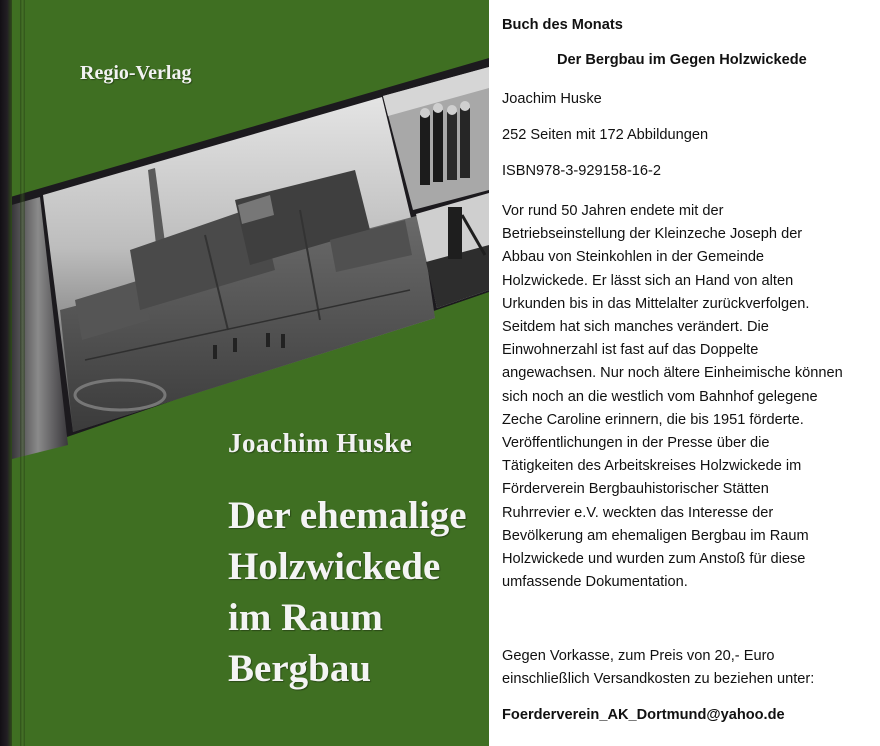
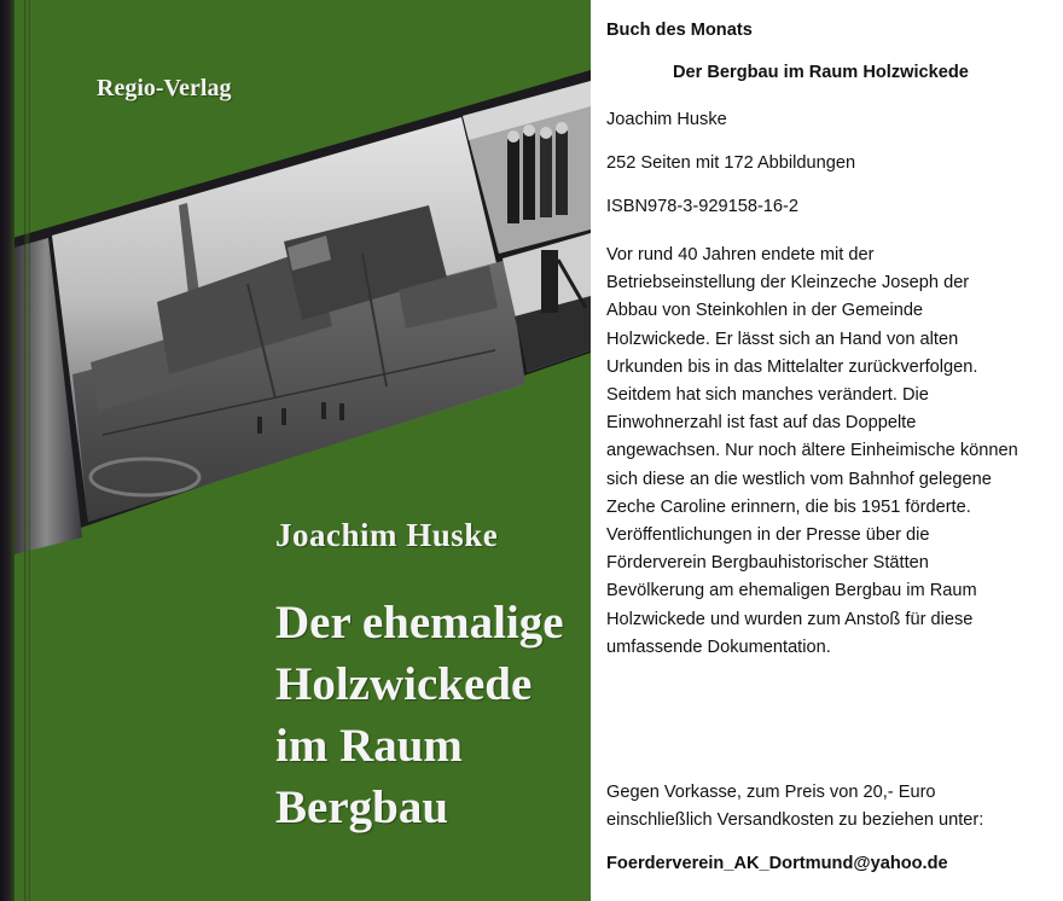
  Regio-Verlag
  Joachim Huske
  Der ehemalige
  Holzwickede
  im Raum
  Bergbau
  Buch des Monats
- Der Bergbau im Gegen Holzwickede
+ Der Bergbau im Raum Holzwickede
  Joachim Huske
  252 Seiten mit 172 Abbildungen
  ISBN978-3-929158-16-2
- Vor rund 50 Jahren endete mit der
+ Vor rund 40 Jahren endete mit der
  Betriebseinstellung der Kleinzeche Joseph der
  Abbau von Steinkohlen in der Gemeinde
  Holzwickede. Er lässt sich an Hand von alten
  Urkunden bis in das Mittelalter zurückverfolgen.
  Seitdem hat sich manches verändert. Die
  Einwohnerzahl ist fast auf das Doppelte
  angewachsen. Nur noch ältere Einheimische können
- sich noch an die westlich vom Bahnhof gelegene
+ sich diese an die westlich vom Bahnhof gelegene
  Zeche Caroline erinnern, die bis 1951 förderte.
  Veröffentlichungen in der Presse über die
- Tätigkeiten des Arbeitskreises Holzwickede im
  Förderverein Bergbauhistorischer Stätten
- Ruhrrevier e.V. weckten das Interesse der
  Bevölkerung am ehemaligen Bergbau im Raum
  Holzwickede und wurden zum Anstoß für diese
  umfassende Dokumentation.
  Gegen Vorkasse, zum Preis von 20,- Euro
  einschließlich Versandkosten zu beziehen unter:
  Foerderverein_AK_Dortmund@yahoo.de
